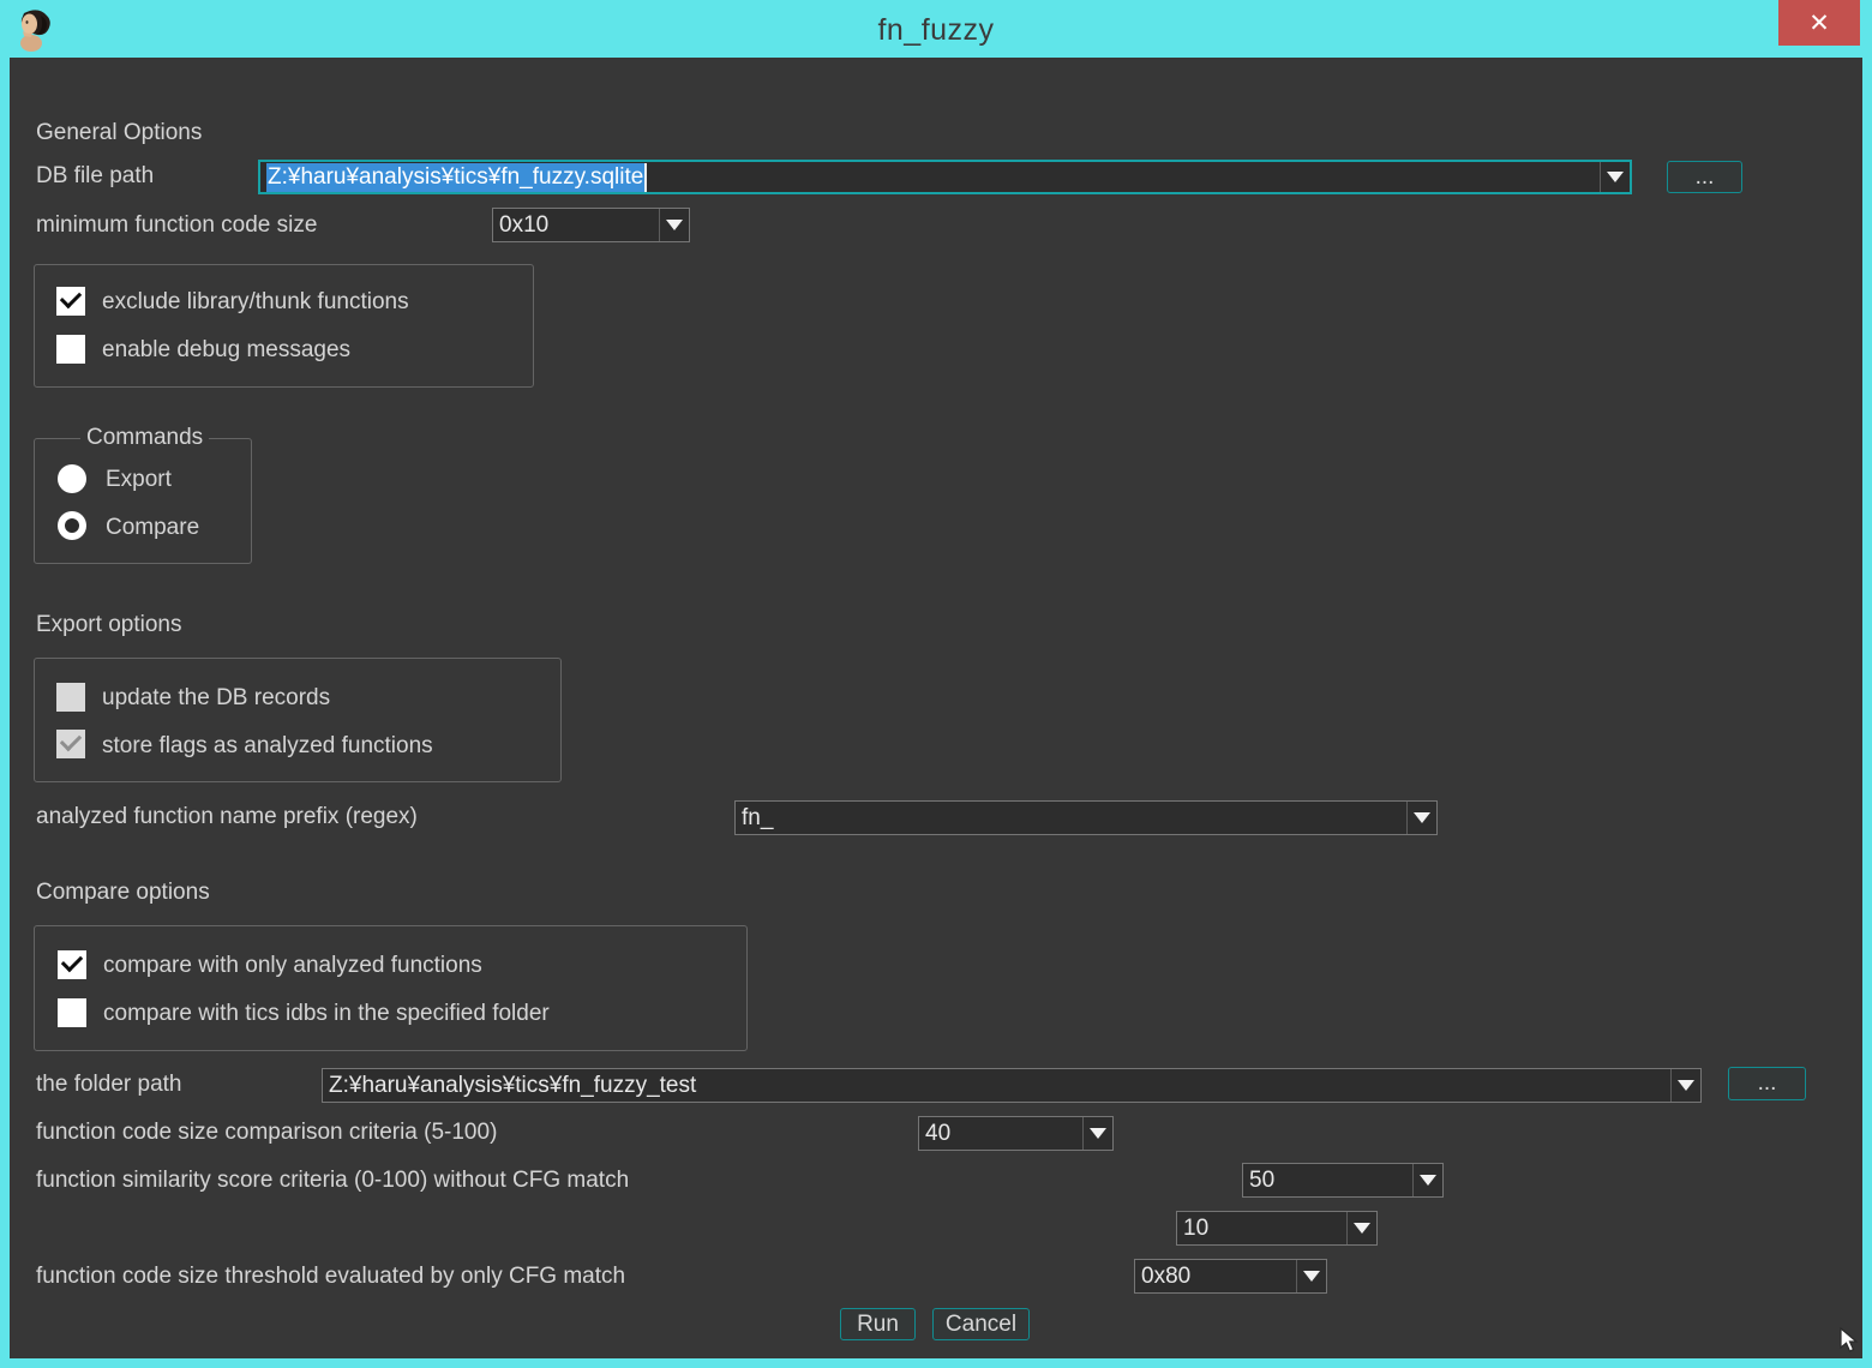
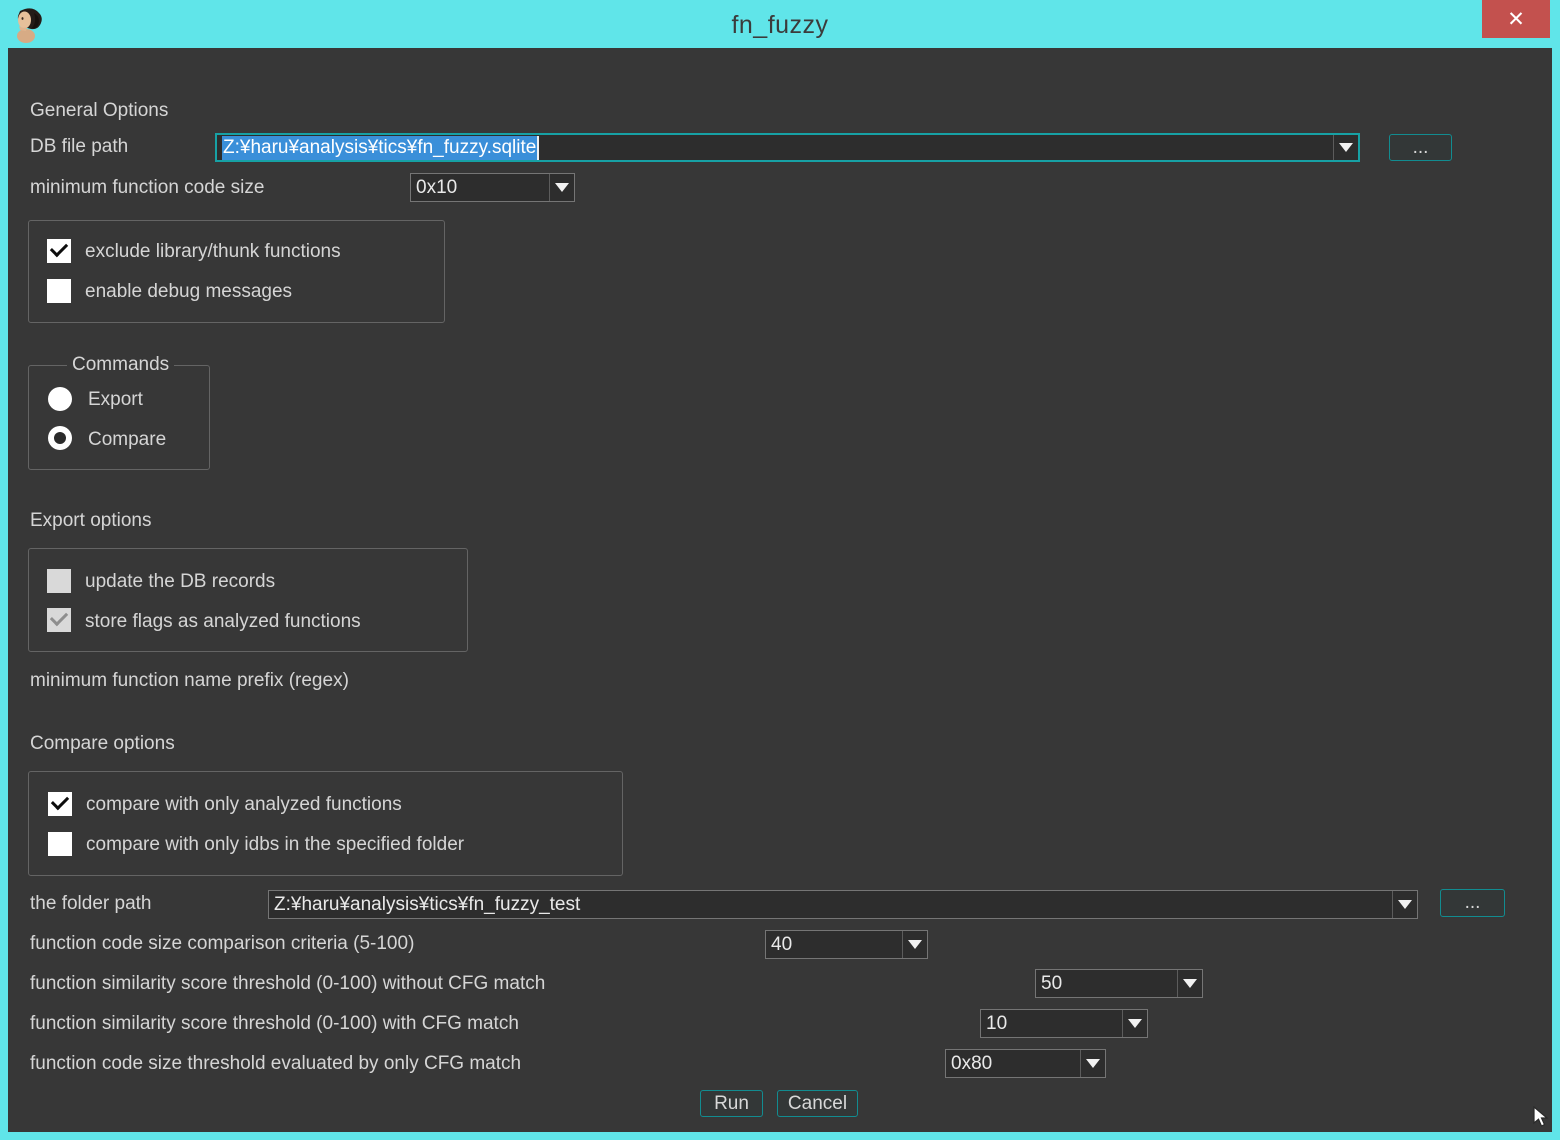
  fn_fuzzy
  ✕
  General Options
  DB file path
  Z:¥haru¥analysis¥tics¥fn_fuzzy.sqlite
  ...
  minimum function code size
  0x10
  exclude library/thunk functions
  enable debug messages
  Commands
  Export
  Compare
  Export options
  update the DB records
  store flags as analyzed functions
- analyzed function name prefix (regex)
+ minimum function name prefix (regex)
- fn_
  Compare options
  compare with only analyzed functions
- compare with tics idbs in the specified folder
+ compare with only idbs in the specified folder
  the folder path
  Z:¥haru¥analysis¥tics¥fn_fuzzy_test
  ...
  function code size comparison criteria (5-100)
  40
- function similarity score criteria (0-100) without CFG match
+ function similarity score threshold (0-100) without CFG match
  50
+ function similarity score threshold (0-100) with CFG match
  10
  function code size threshold evaluated by only CFG match
  0x80
  Run
  Cancel
